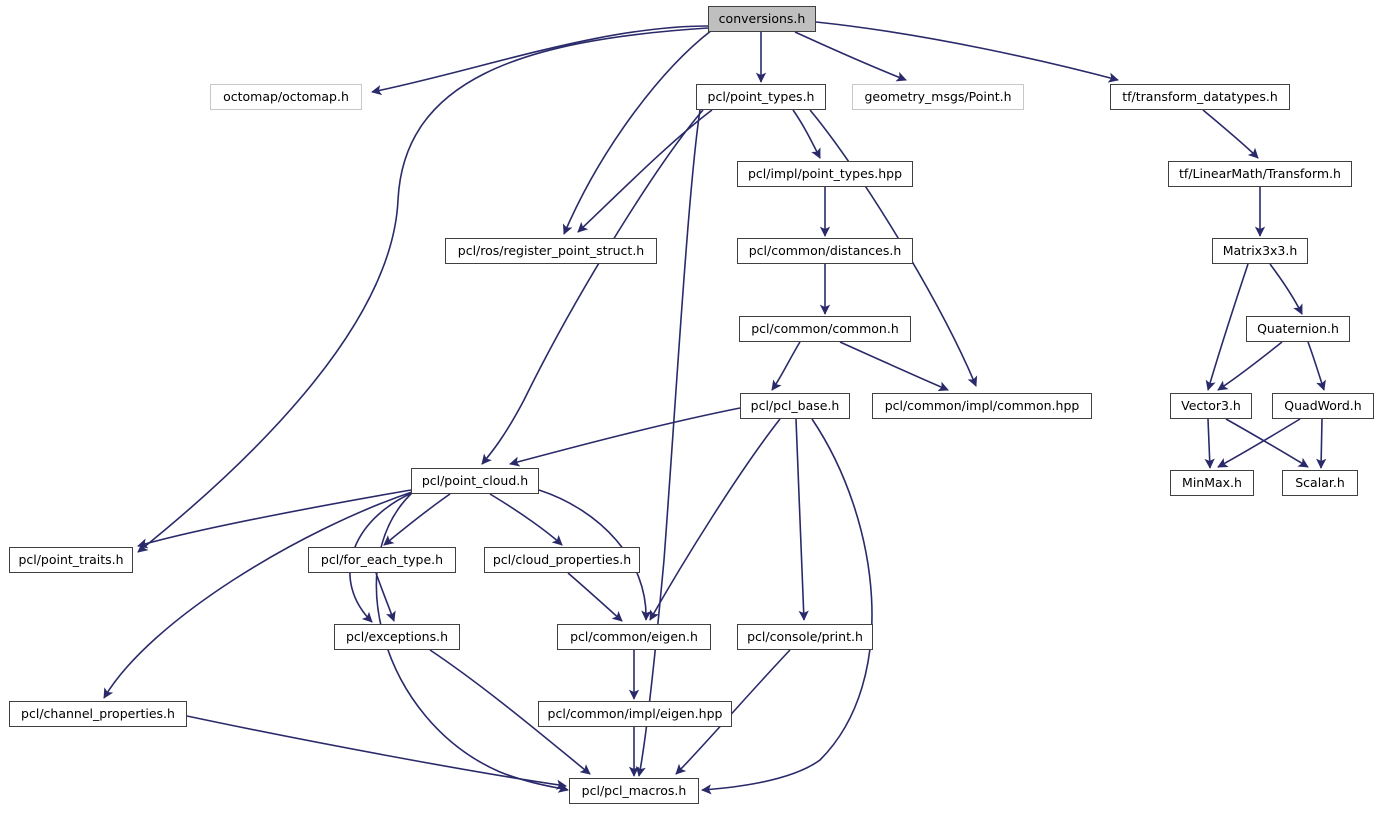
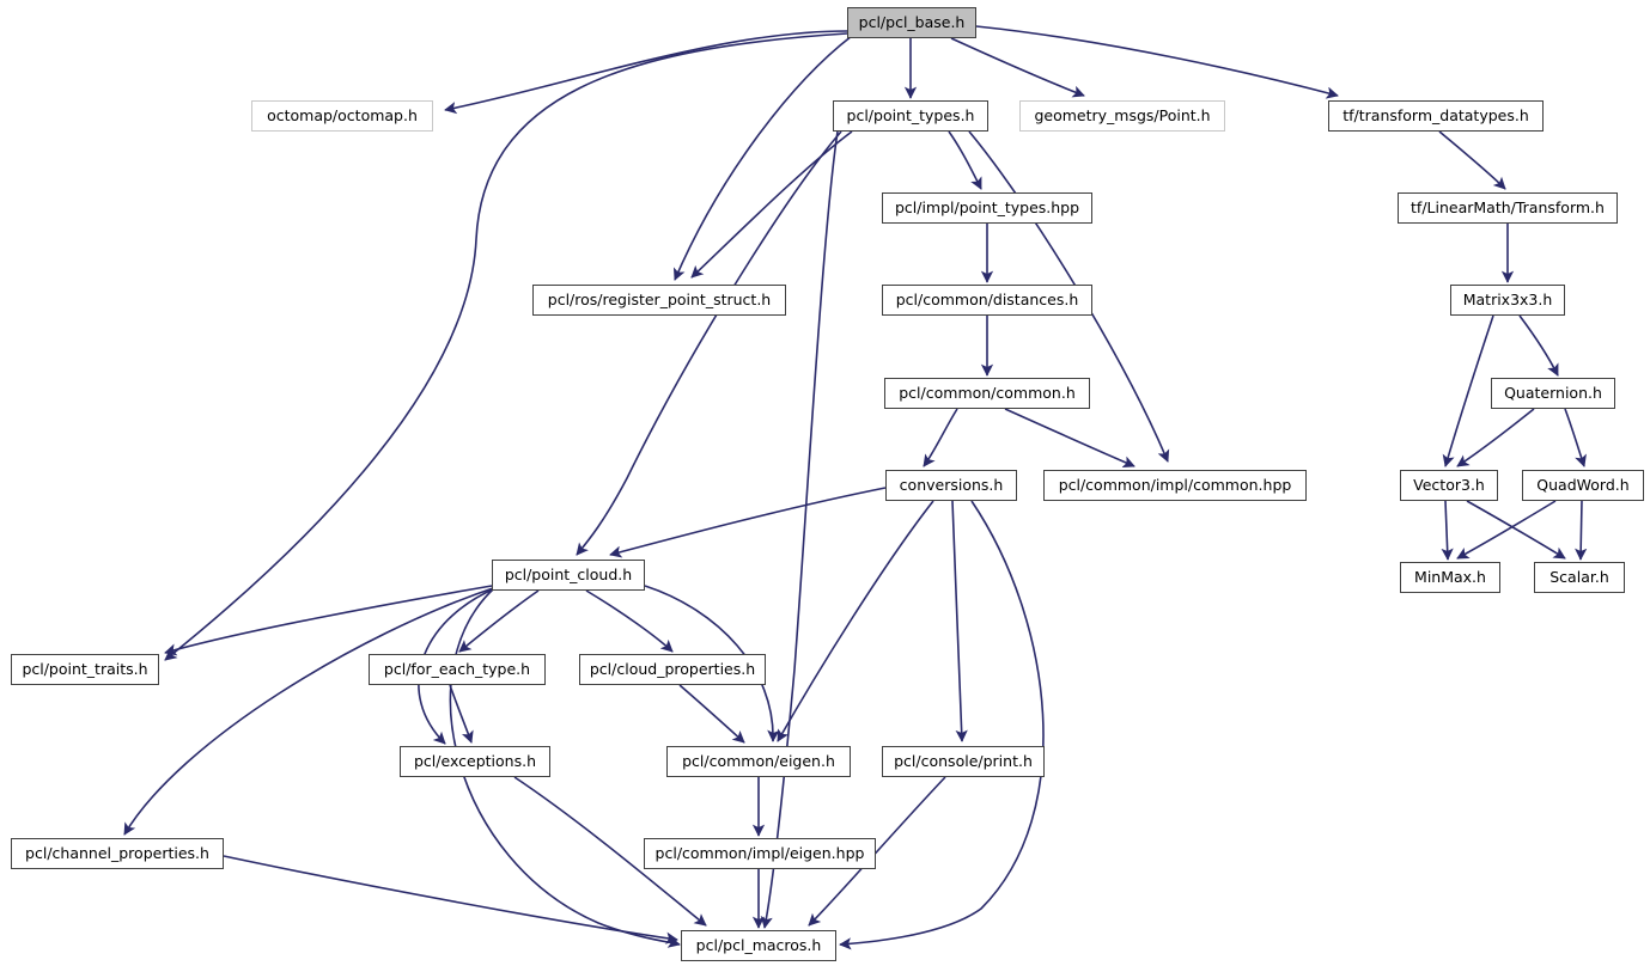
- conversions.h
+ pcl/pcl_base.h
  octomap/octomap.h
  pcl/point_types.h
  geometry_msgs/Point.h
  tf/transform_datatypes.h
  pcl/impl/point_types.hpp
  tf/LinearMath/Transform.h
  pcl/ros/register_point_struct.h
  pcl/common/distances.h
  Matrix3x3.h
  pcl/common/common.h
  Quaternion.h
- pcl/pcl_base.h
+ conversions.h
  pcl/common/impl/common.hpp
  Vector3.h
  QuadWord.h
  pcl/point_cloud.h
  MinMax.h
  Scalar.h
  pcl/point_traits.h
  pcl/for_each_type.h
  pcl/cloud_properties.h
  pcl/exceptions.h
  pcl/common/eigen.h
  pcl/console/print.h
  pcl/channel_properties.h
  pcl/common/impl/eigen.hpp
  pcl/pcl_macros.h
